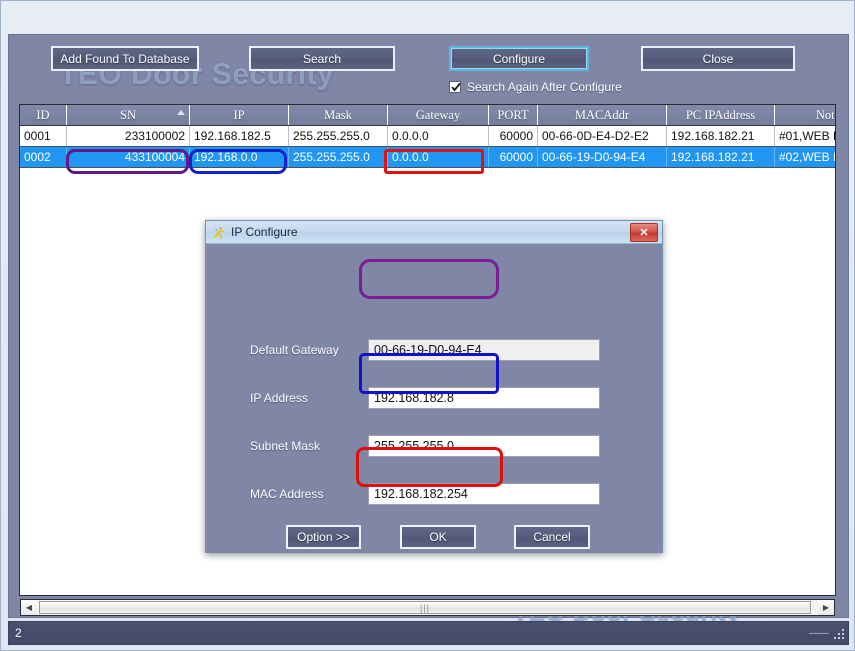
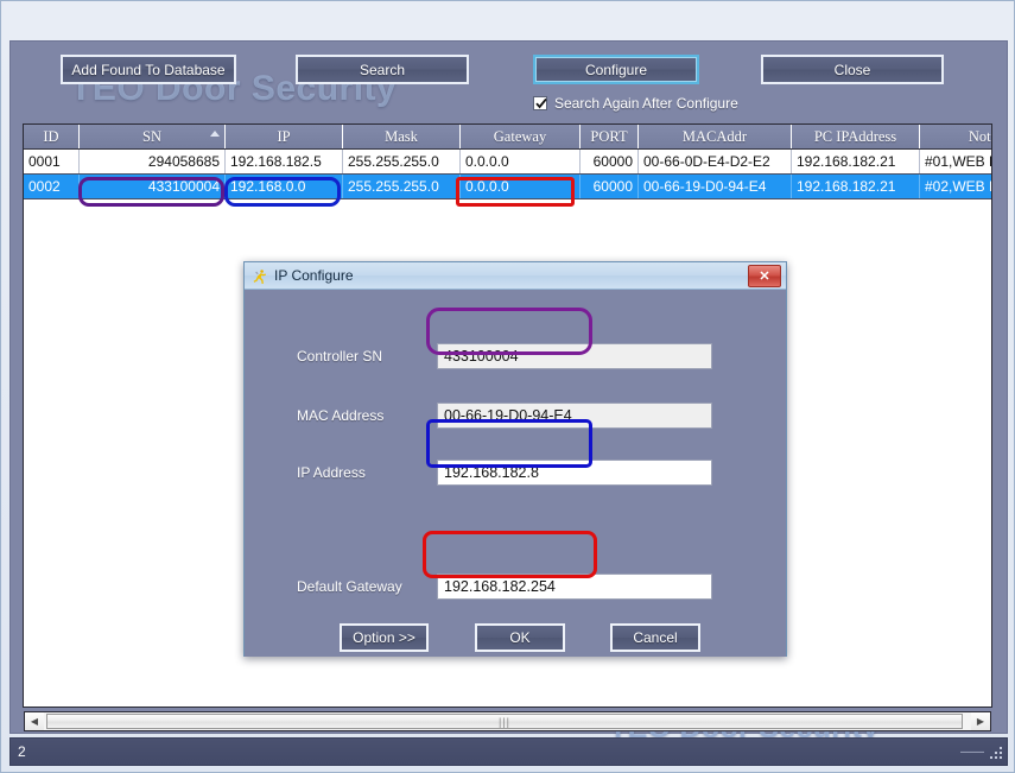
  TEO Door Security
  Add Found To Database
  Search
  Configure
  Close
  Search Again After Configure
  ID	SN	IP	Mask	Gateway	PORT	MACAddr	PC IPAddress	Not
- 0001	233100002	192.168.182.5	255.255.255.0	0.0.0.0	60000	00-66-0D-E4-D2-E2	192.168.182.21	#01,WEB
+ 0001	294058685	192.168.182.5	255.255.255.0	0.0.0.0	60000	00-66-0D-E4-D2-E2	192.168.182.21	#01,WEB
  0002	433100004	192.168.0.0	255.255.255.0	0.0.0.0	60000	00-66-19-D0-94-E4	192.168.182.21	#02,WEB
  ◀
  |||
  ▶
  2
  ——
  IP Configure
  ✕
+ Controller SN
+ 433100004
- Default Gateway
+ MAC Address
  00-66-19-D0-94-E4
  IP Address
  192.168.182.8
- Subnet Mask
- 255.255.255.0
- MAC Address
+ Default Gateway
  192.168.182.254
  Option >>
  OK
  Cancel
